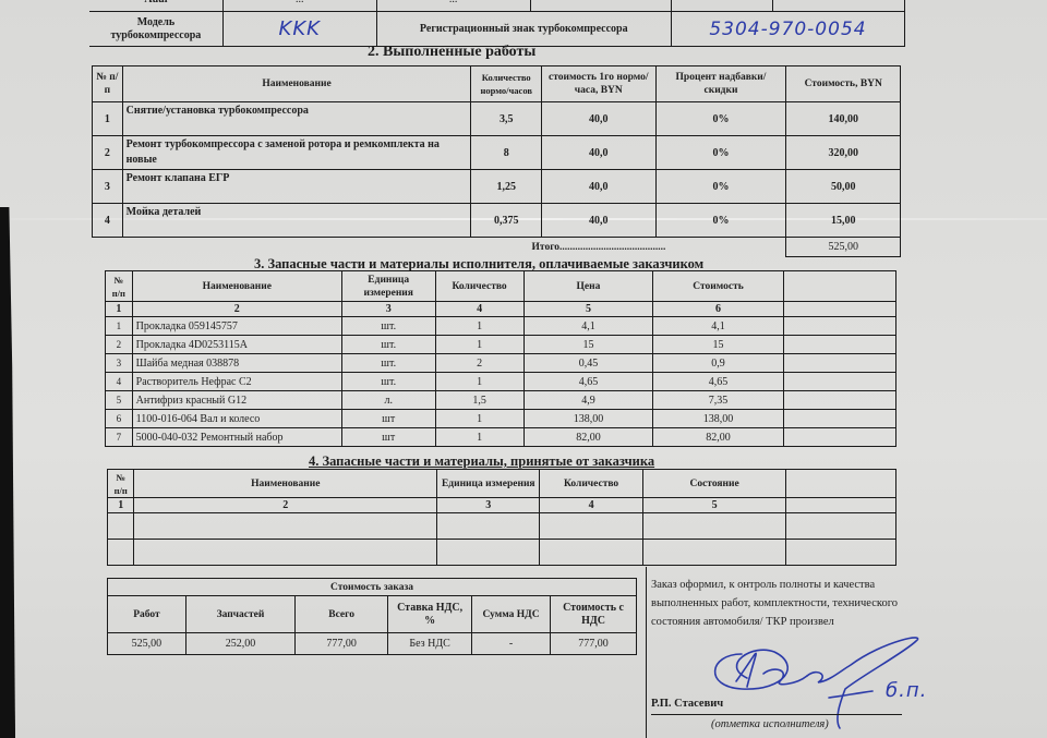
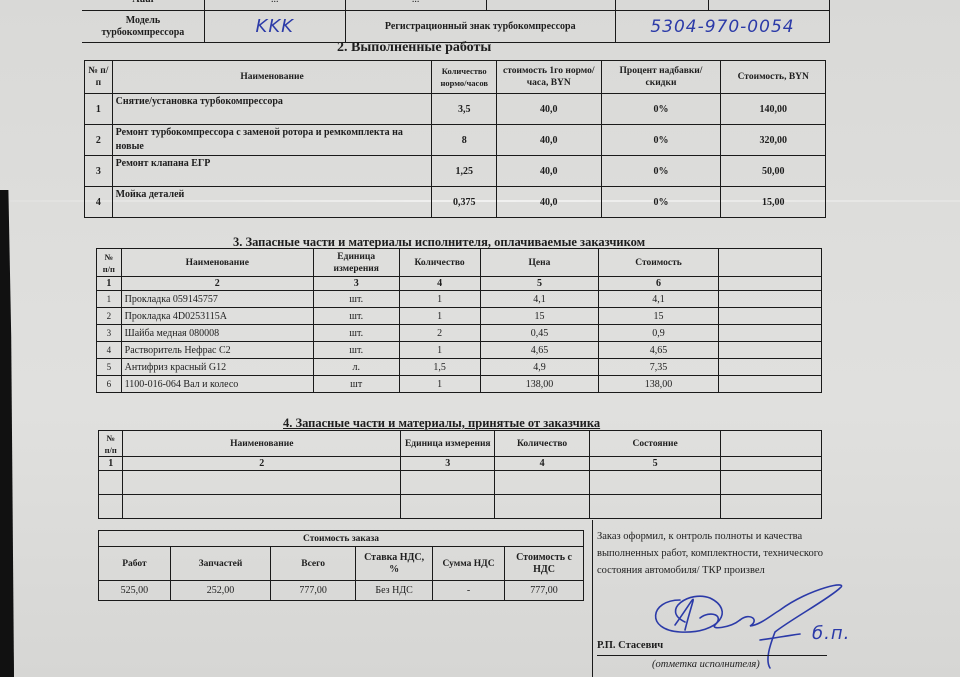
  Модель турбокомпрессора	KKK	Регистрационный знак турбокомпрессора	5304-970-0054
  2. Выполненные работы
  № п/п	Наименование	Количество нормо/часов	стоимость 1го нормо/часа, BYN	Процент надбавки/скидки	Стоимость, BYN
  1	Снятие/установка турбокомпрессора	3,5	40,0	0%	140,00
  2	Ремонт турбокомпрессора с заменой ротора и ремкомплекта на новые	8	40,0	0%	320,00
  3	Ремонт клапана ЕГР	1,25	40,0	0%	50,00
  4	Мойка деталей	0,375	40,0	0%	15,00
- Итого.........................................	525,00
  3. Запасные части и материалы исполнителя, оплачиваемые заказчиком
  № п/п	Наименование	Единица измерения	Количество	Цена	Стоимость
  1	2	3	4	5	6
  1	Прокладка 059145757	шт.	1	4,1	4,1
  2	Прокладка 4D0253115A	шт.	1	15	15
- 3	Шайба медная 038878	шт.	2	0,45	0,9
+ 3	Шайба медная 080008	шт.	2	0,45	0,9
  4	Растворитель Нефрас С2	шт.	1	4,65	4,65
  5	Антифриз красный G12	л.	1,5	4,9	7,35
  6	1100-016-064 Вал и колесо	шт	1	138,00	138,00
- 7	5000-040-032 Ремонтный набор	шт	1	82,00	82,00
  4. Запасные части и материалы, принятые от заказчика
  № п/п	Наименование	Единица измерения	Количество	Состояние
  1	2	3	4	5
  Стоимость заказа
  Работ	Запчастей	Всего	Ставка НДС, %	Сумма НДС	Стоимость с НДС
  525,00	252,00	777,00	Без НДС	-	777,00
  Заказ оформил, к онтроль полноты и качества выполненных работ, комплектности, технического состояния автомобиля/ ТКР произвел
  б.п.
  Р.П. Стасевич
  (отметка исполнителя)
